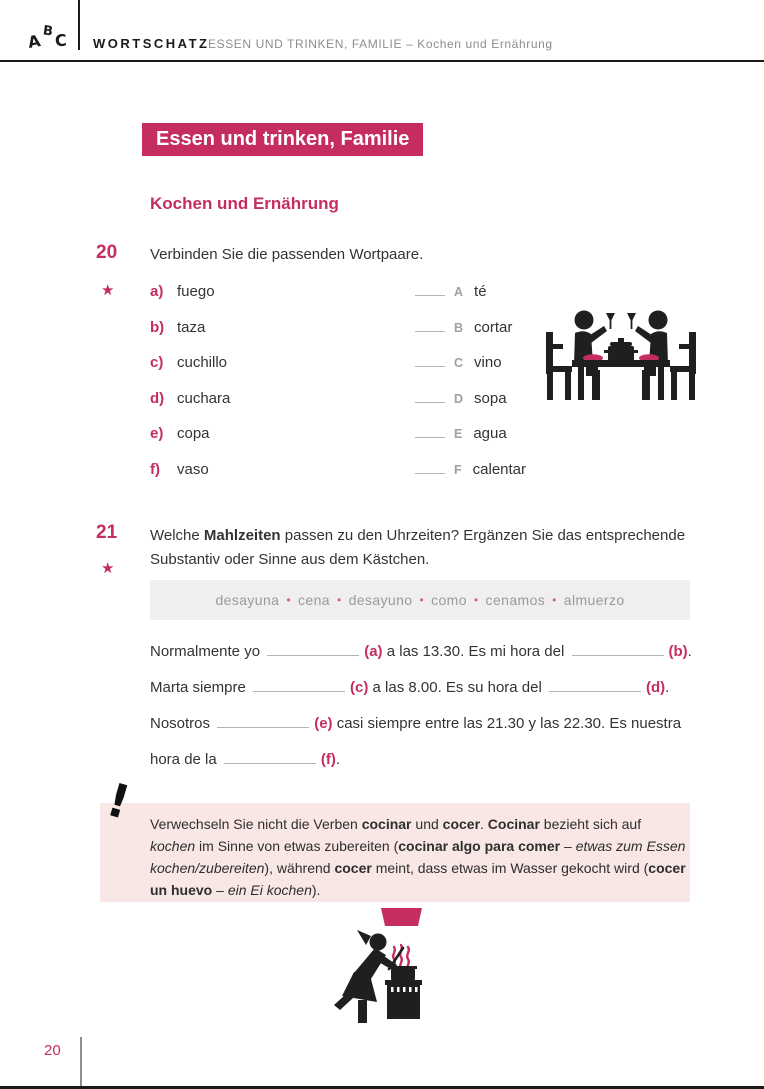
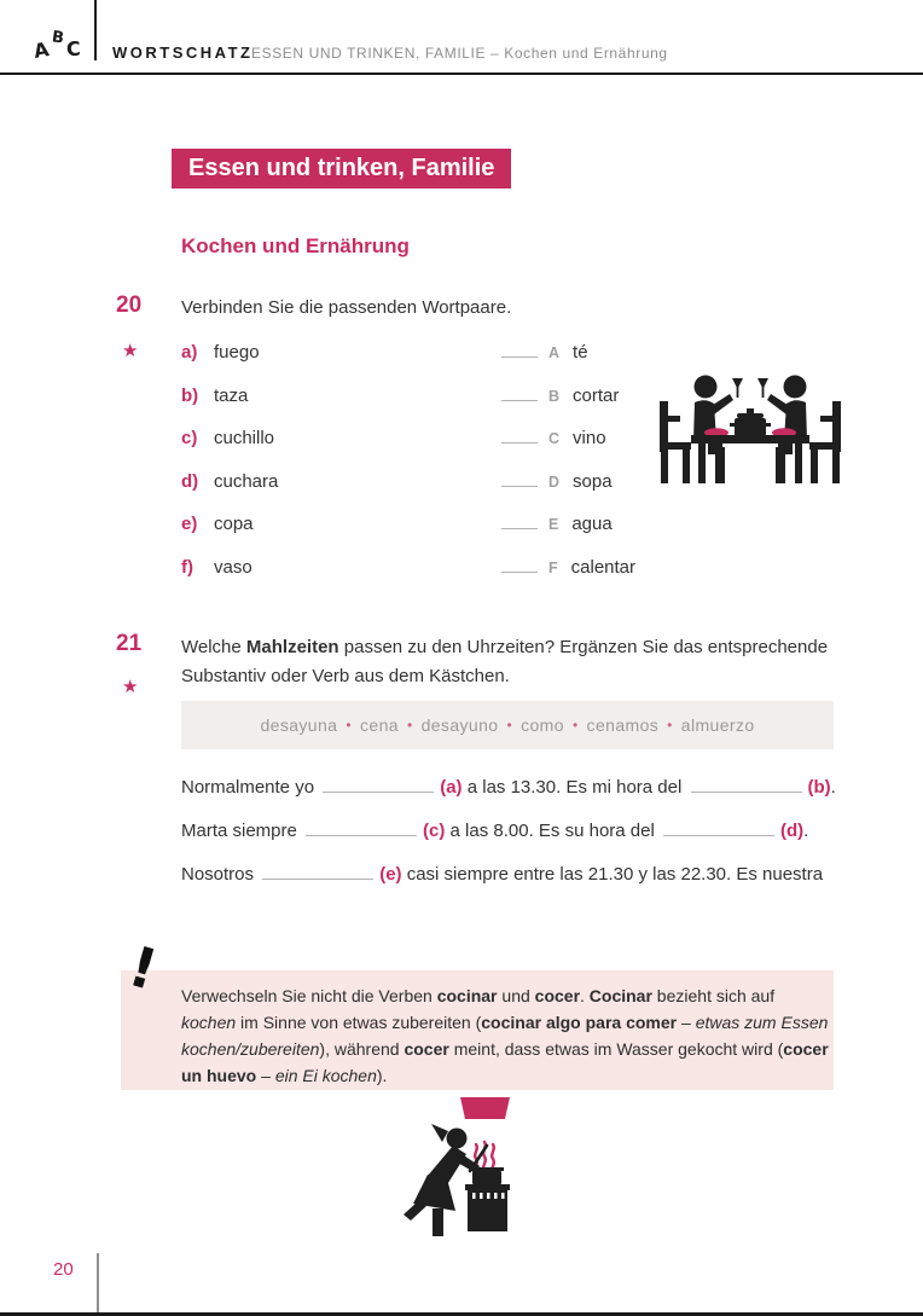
  WORTSCHATZ
  ESSEN UND TRINKEN, FAMILIE – Kochen und Ernährung
  Essen und trinken, Familie
  Kochen und Ernährung
  20
  ★
  Verbinden Sie die passenden Wortpaare.
  a) fuego
  A té
  b) taza
  B cortar
  c) cuchillo
  C vino
  d) cuchara
  D sopa
  e) copa
  E agua
  f) vaso
  F calentar
  21
  ★
- Welche Mahlzeiten passen zu den Uhrzeiten? Ergänzen Sie das entsprechende Substantiv oder Sinne aus dem Kästchen.
+ Welche Mahlzeiten passen zu den Uhrzeiten? Ergänzen Sie das entsprechende Substantiv oder Verb aus dem Kästchen.
  desayuna
  •
  cena
  •
  desayuno
  •
  como
  •
  cenamos
  •
  almuerzo
  Normalmente yo (a) a las 13.30. Es mi hora del (b).
  Marta siempre (c) a las 8.00. Es su hora del (d).
  Nosotros (e) casi siempre entre las 21.30 y las 22.30. Es nuestra
- hora de la (f).
  Verwechseln Sie nicht die Verben cocinar und cocer. Cocinar bezieht sich auf kochen im Sinne von etwas zubereiten (cocinar algo para comer – etwas zum Essen kochen/zubereiten), während cocer meint, dass etwas im Wasser gekocht wird (cocer un huevo – ein Ei kochen).
  20
